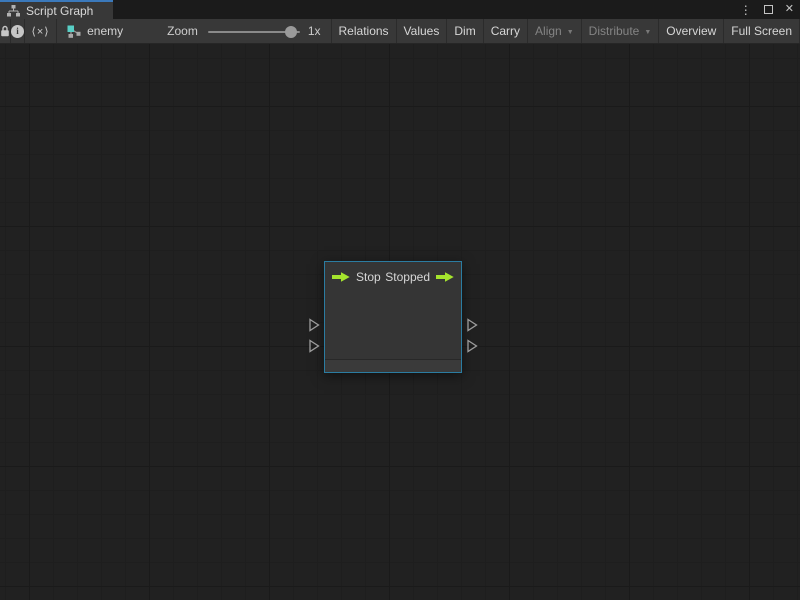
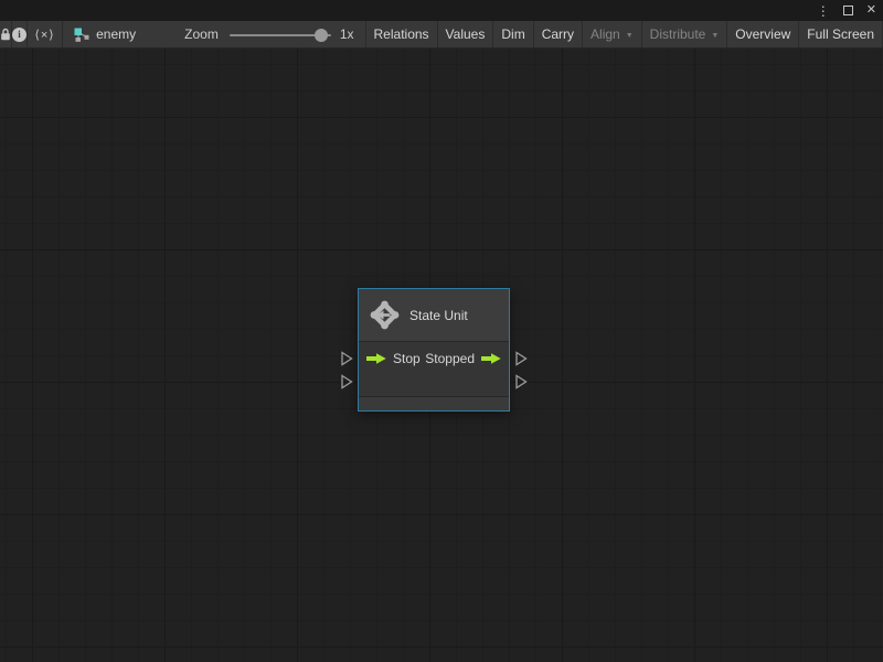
- Script Graph
  ⋮
  ✕
  i
  ⟨×⟩
  enemy
  Zoom
  1x
  Relations
  Values
  Dim
  Carry
  Align
  Distribute
  Overview
  Full Screen
+ State Unit
  Stop
  Stopped
